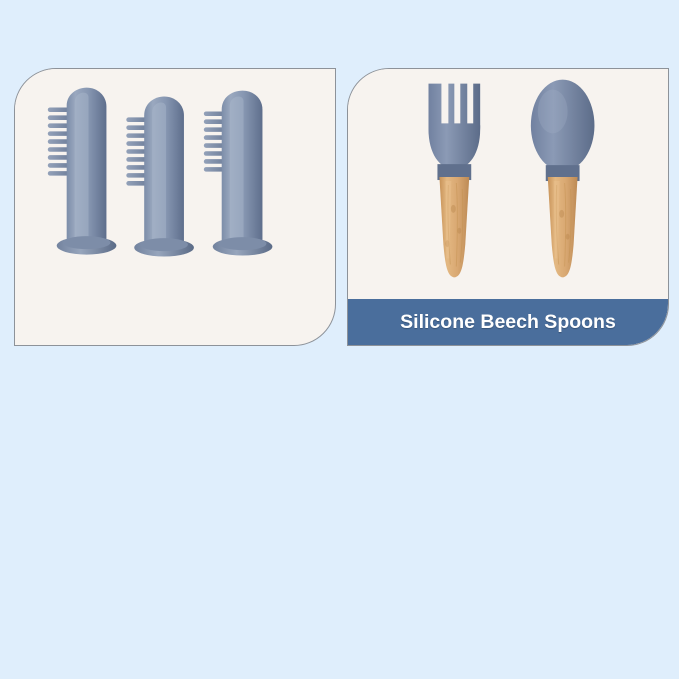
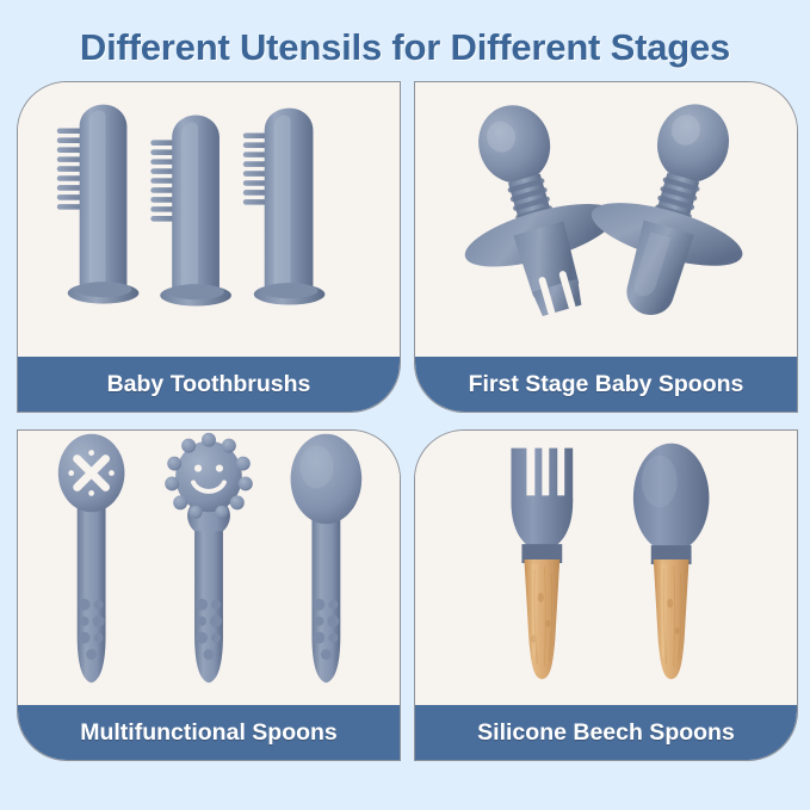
+ Different Utensils for Different Stages
+ Baby Toothbrushs
+ First Stage Baby Spoons
+ Multifunctional Spoons
  Silicone Beech Spoons
